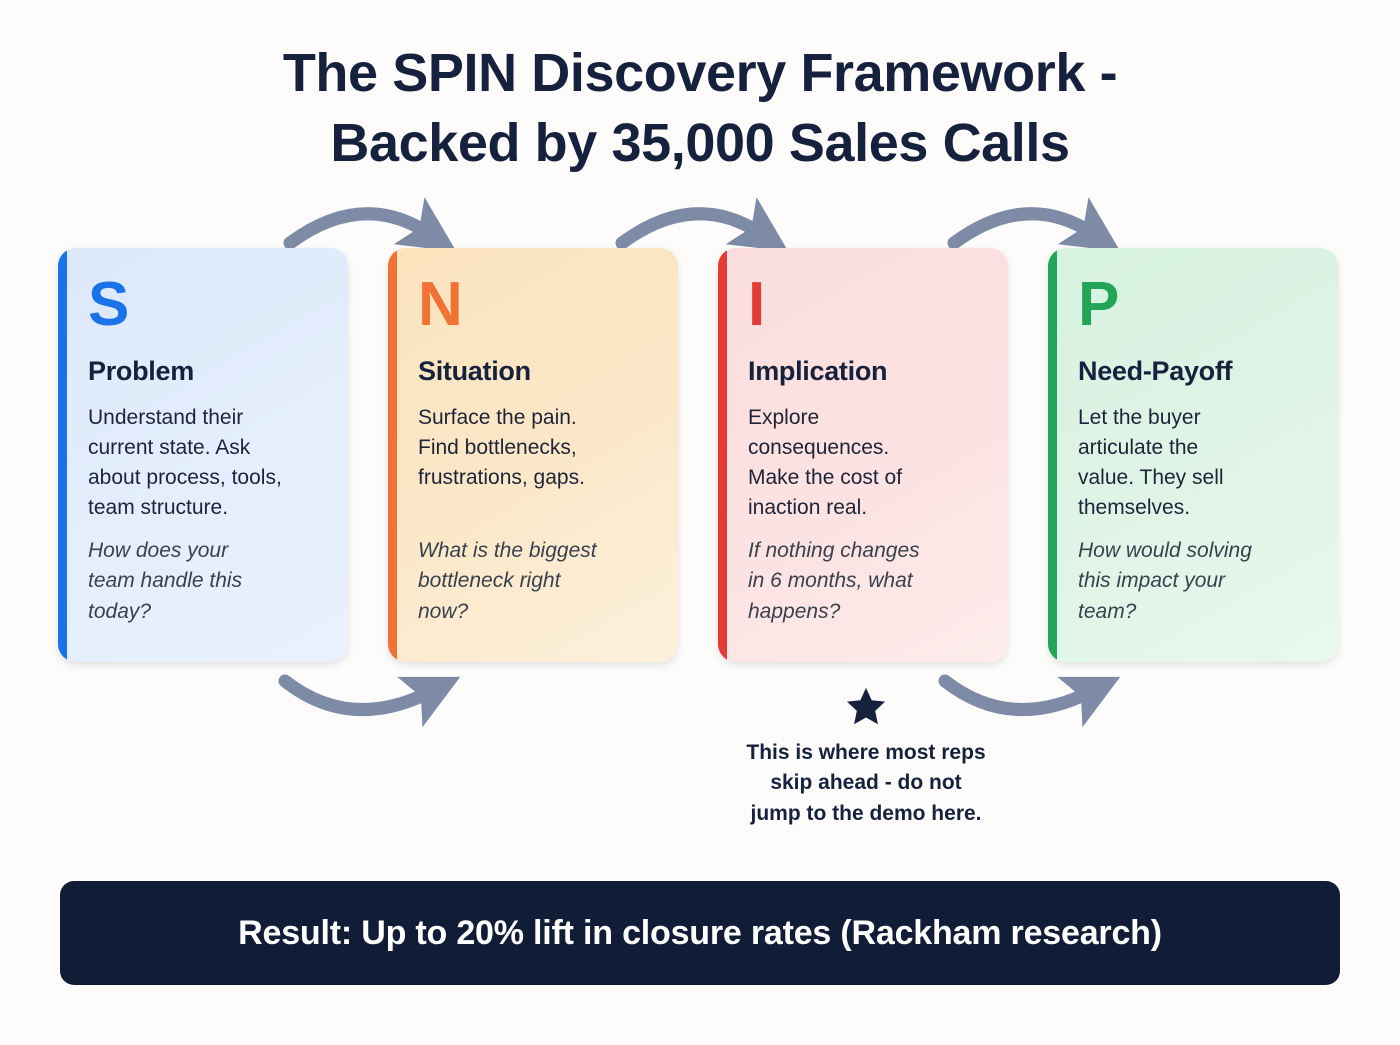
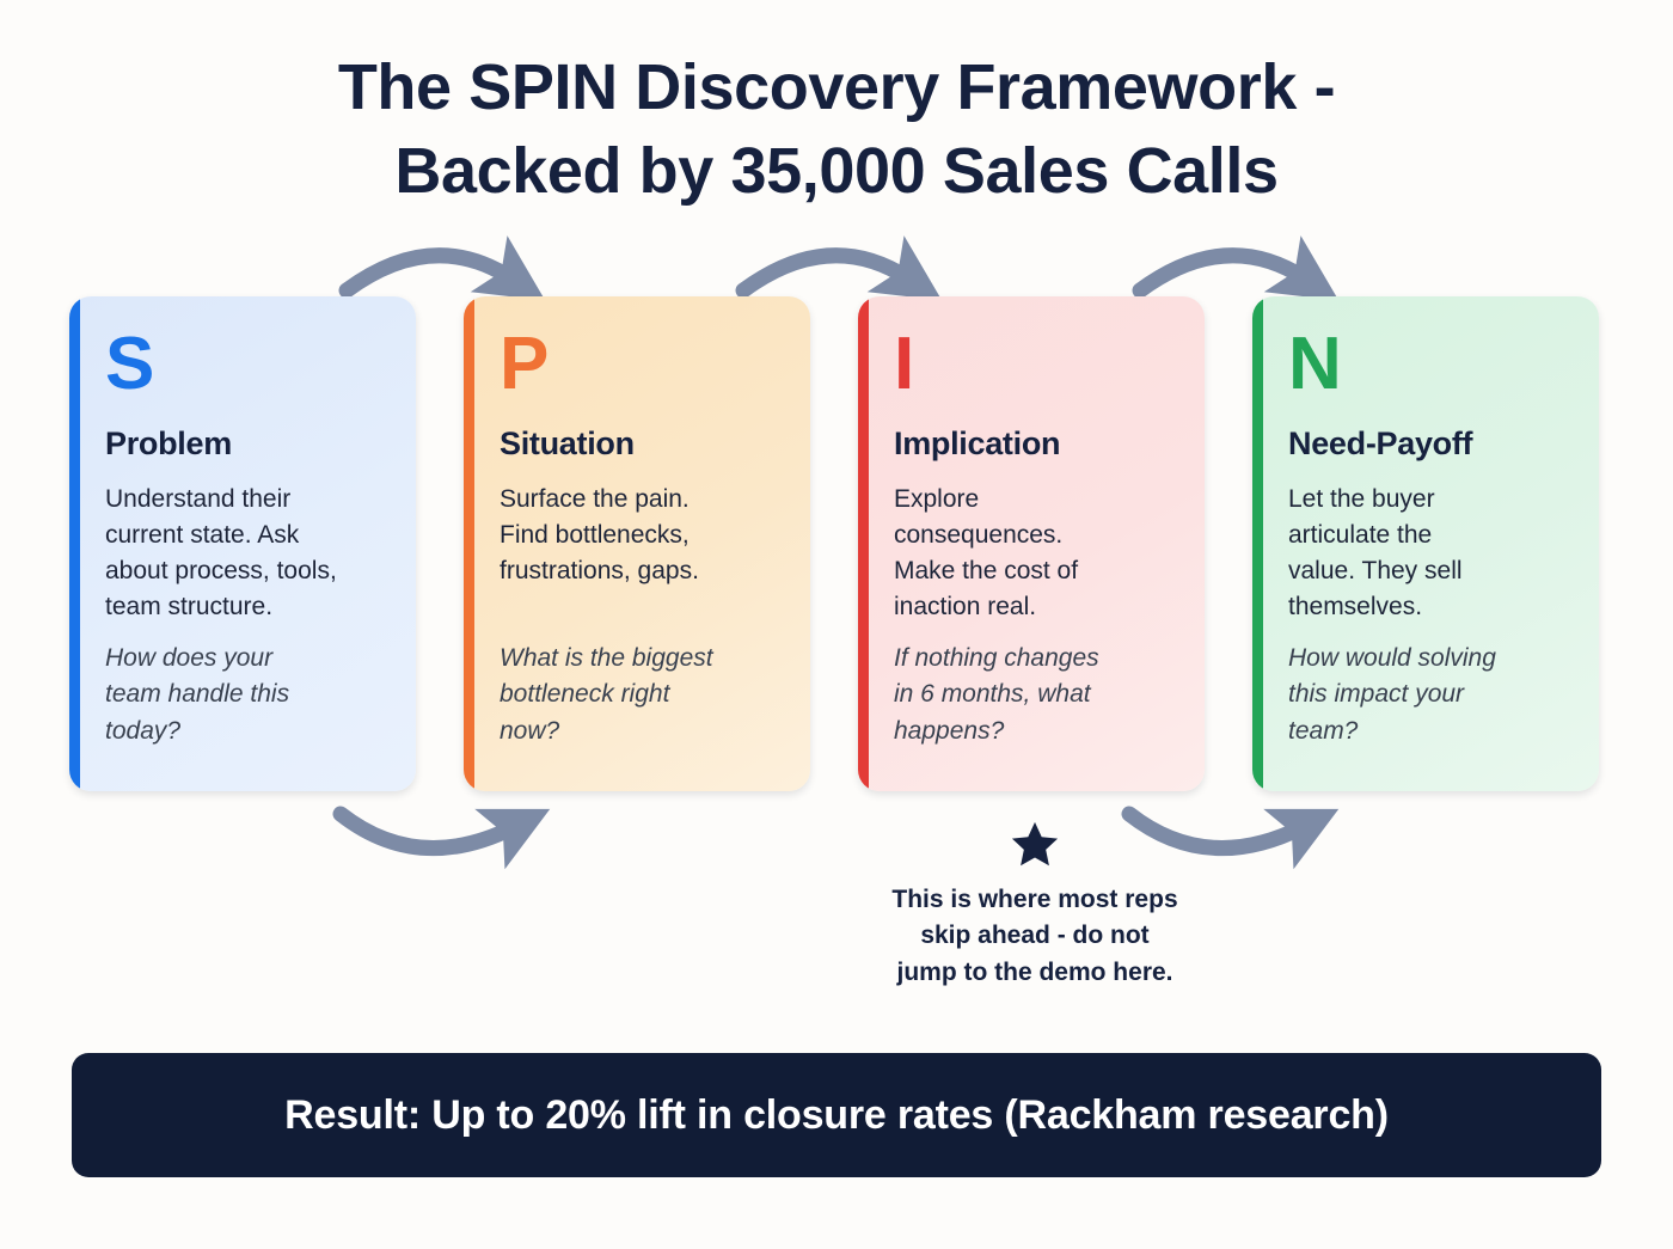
  The SPIN Discovery Framework -
  Backed by 35,000 Sales Calls
  S
  Problem
  Understand their
  current state. Ask
  about process, tools,
  team structure.
  How does your
  team handle this
  today?
- N
+ P
  Situation
  Surface the pain.
  Find bottlenecks,
  frustrations, gaps.
  What is the biggest
  bottleneck right
  now?
  I
  Implication
  Explore
  consequences.
  Make the cost of
  inaction real.
  If nothing changes
  in 6 months, what
  happens?
- P
+ N
  Need-Payoff
  Let the buyer
  articulate the
  value. They sell
  themselves.
  How would solving
  this impact your
  team?
  This is where most reps
  skip ahead - do not
  jump to the demo here.
  Result: Up to 20% lift in closure rates (Rackham research)
